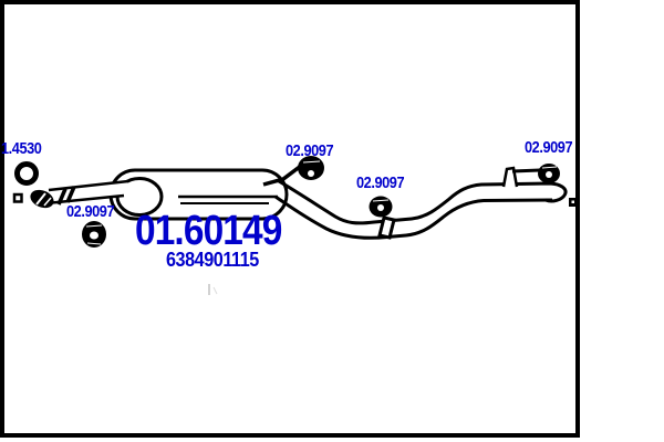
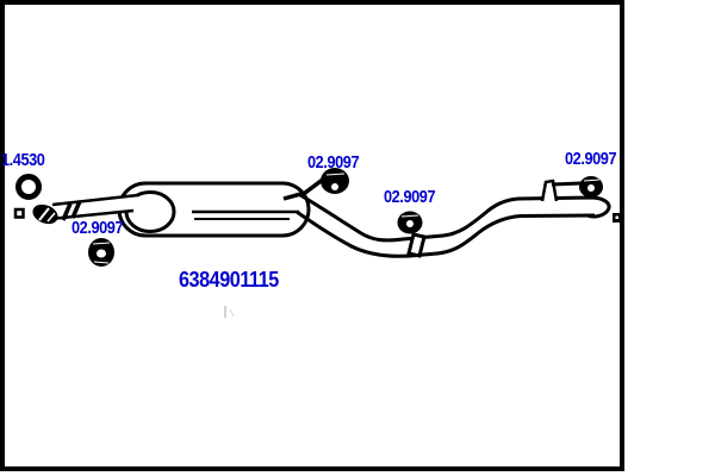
  1.4530
  02.9097
  02.9097
  02.9097
  02.9097
- 01.60149
  6384901115
